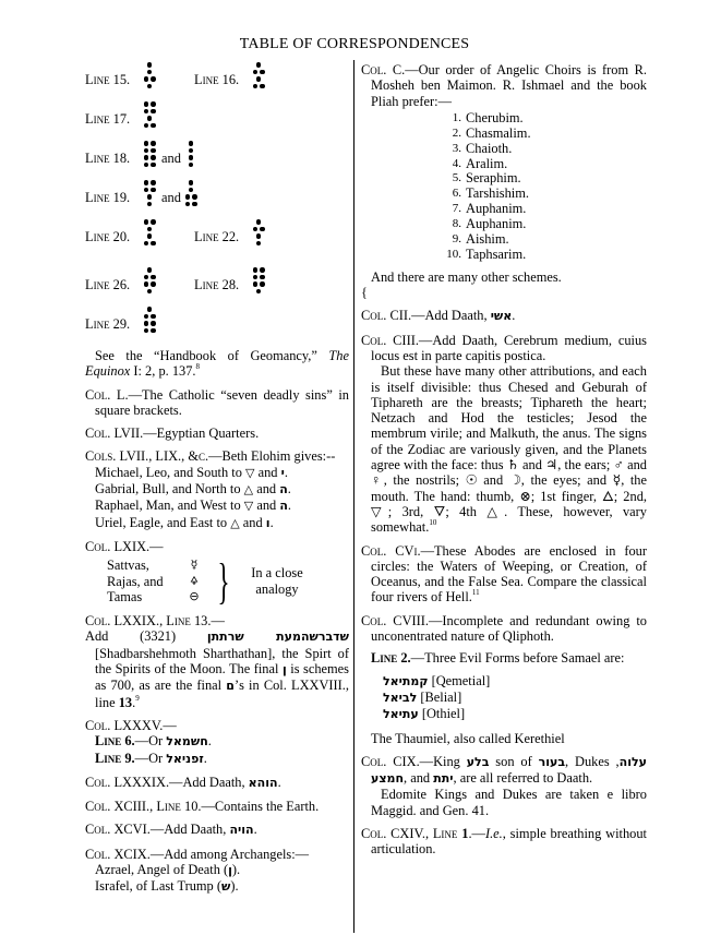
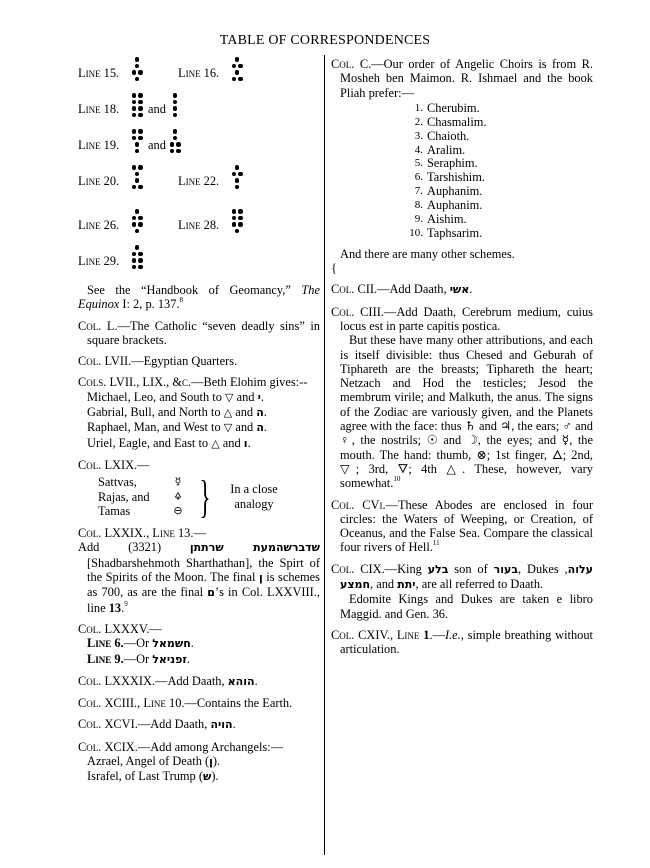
  TABLE OF CORRESPONDENCES
  Line 15.
  Line 16.
- Line 17.
  Line 18.
  and
  Line 19.
  and
  Line 20.
  Line 22.
  Line 26.
  Line 28.
  Line 29.
  See the “Handbook of Geomancy,” The Equinox I: 2, p. 137.8
  Col. L.—The Catholic “seven deadly sins” in square brackets.
  Col. LVII.—Egyptian Quarters.
  Cols. LVII., LIX., &c.—Beth Elohim gives:--
  Michael, Leo, and South to ▽ and י.
  Gabrial, Bull, and North to △ and ה.
  Raphael, Man, and West to ▽ and ה.
  Uriel, Eagle, and East to △ and ו.
  Col. LXIX.—
  Sattvas,
  Rajas, and
  Tamas
  ☿
  🜍
  ⊖
  }
  In a close analogy
  Col. LXXIX., Line 13.—
  Add (3321) שדברשהמעת שרתתן [Shadbarshehmoth Sharthathan], the Spirt of the Spirits of the Moon. The final ן is schemes as 700, as are the final ם’s in Col. LXXVIII., line 13.9
  Col. LXXXV.—
  Line 6.—Or חשמאל .
  Line 9.—Or זפניאל .
  Col. LXXXIX.—Add Daath, הוהא .
  Col. XCIII., Line 10.—Contains the Earth.
  Col. XCVI.—Add Daath, הויה .
  Col. XCIX.—Add among Archangels:—
  Azrael, Angel of Death (ן).
  Israfel, of Last Trump (ש).
  Col. C.—Our order of Angelic Choirs is from R. Mosheh ben Maimon. R. Ishmael and the book Pliah prefer:—
  1.
  Cherubim.
  2.
  Chasmalim.
  3.
  Chaioth.
  4.
  Aralim.
  5.
  Seraphim.
  6.
  Tarshishim.
  7.
  Auphanim.
  8.
  Auphanim.
  9.
  Aishim.
  10.
  Taphsarim.
  And there are many other schemes.
  {
  Col. CII.—Add Daath, אשי .
  Col. CIII.—Add Daath, Cerebrum medium, cuius locus est in parte capitis postica.
  But these have many other attributions, and each is itself divisible: thus Chesed and Geburah of Tiphareth are the breasts; Tiphareth the heart; Netzach and Hod the testicles; Jesod the membrum virile; and Malkuth, the anus. The signs of the Zodiac are variously given, and the Planets agree with the face: thus ♄ and ♃, the ears; ♂ and ♀, the nostrils; ☉ and ☽, the eyes; and ☿, the mouth. The hand: thumb, ⊗; 1st finger, 🜂; 2nd, ▽; 3rd, 🜄; 4th △. These, however, vary somewhat.10
  Col. CVi.—These Abodes are enclosed in four circles: the Waters of Weeping, or Creation, of Oceanus, and the False Sea. Compare the classical four rivers of Hell.11
- Col. CVIII.—Incomplete and redundant owing to unconentrated nature of Qliphoth.
- Line 2.—Three Evil Forms before Samael are:
- קמתיאל [Qemetial]
- לביאל [Belial]
- עתיאל [Othiel]
- The Thaumiel, also called Kerethiel
  Col. CIX.—King בלע son of בעור , Dukes עלוה, חמצע , and יתת , are all referred to Daath.
- Edomite Kings and Dukes are taken e libro Maggid. and Gen. 41.
+ Edomite Kings and Dukes are taken e libro Maggid. and Gen. 36.
  Col. CXIV., Line 1.—I.e., simple breathing without articulation.
